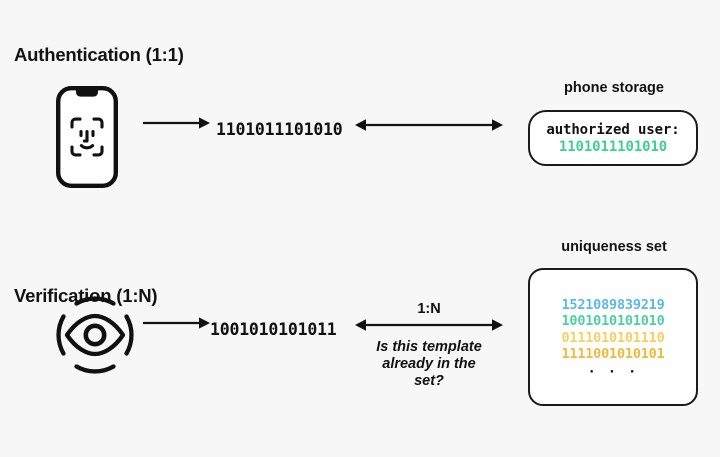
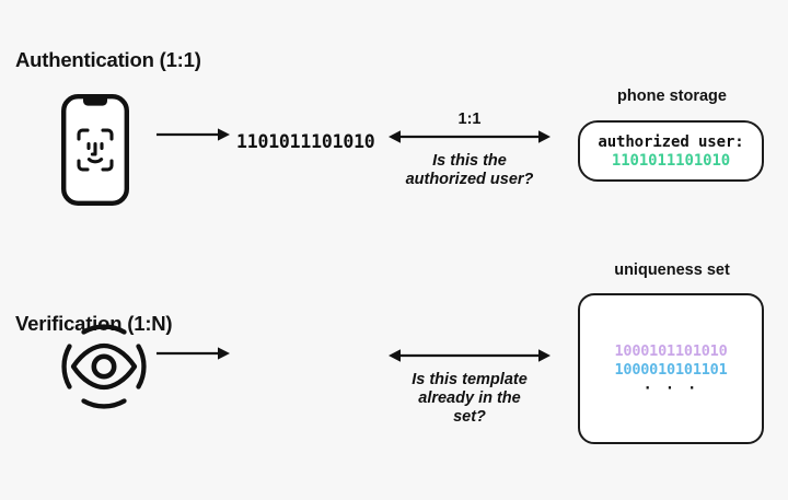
  Authentication (1:1)
  1101011101010
+ 1:1
+ Is this the
+ authorized user?
  phone storage
  authorized user:
  1101011101010
  Verification (1:N)
- 1001010101011
- 1:N
  Is this template
  already in the
  set?
  uniqueness set
+ 1000101101010
- 1521089839219
+ 1000010101101
- 1001010101010
- 0111010101110
- 1111001010101
  · · ·
